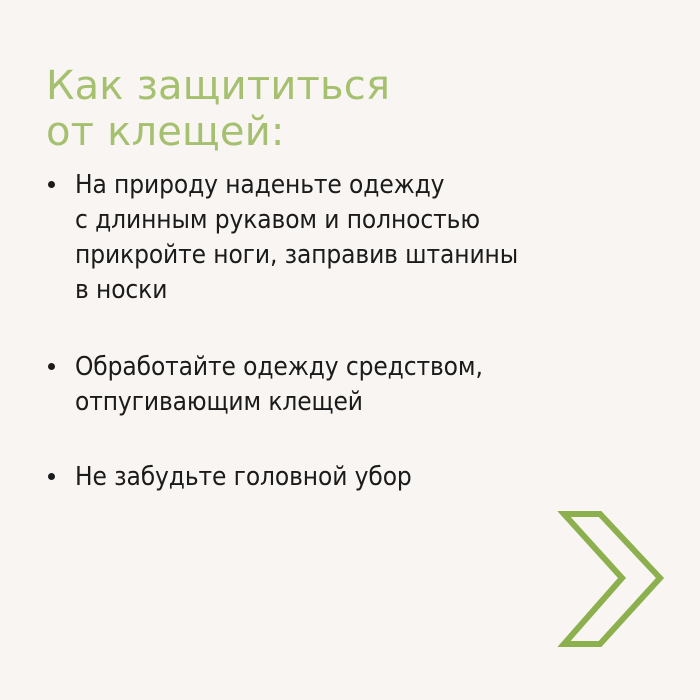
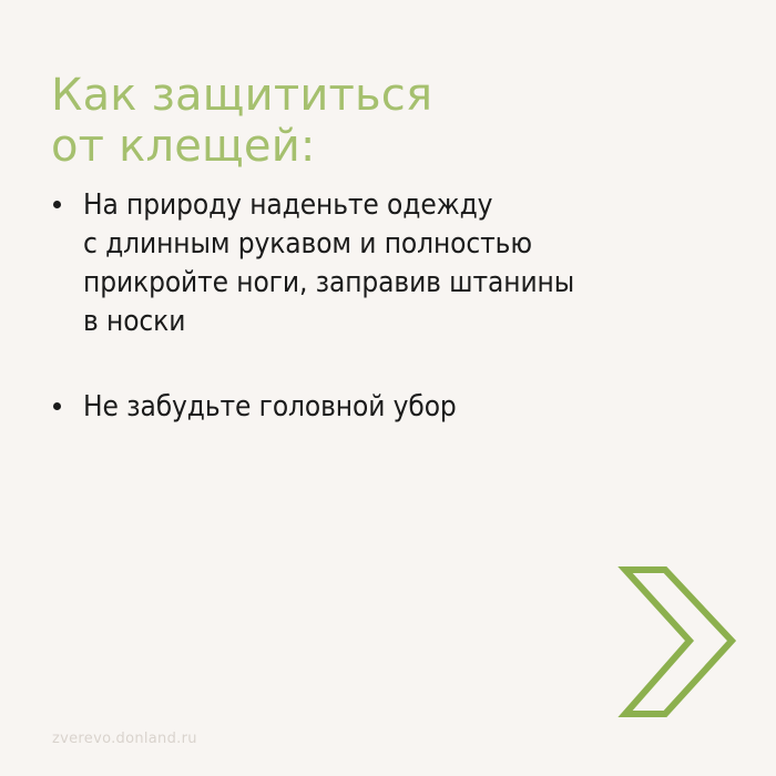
  Как защититься
  от клещей:
  На природу наденьте одежду
  с длинным рукавом и полностью
  прикройте ноги, заправив штанины
  в носки
- Обработайте одежду средством,
- отпугивающим клещей
  Не забудьте головной убор
+ zverevo.donland.ru
